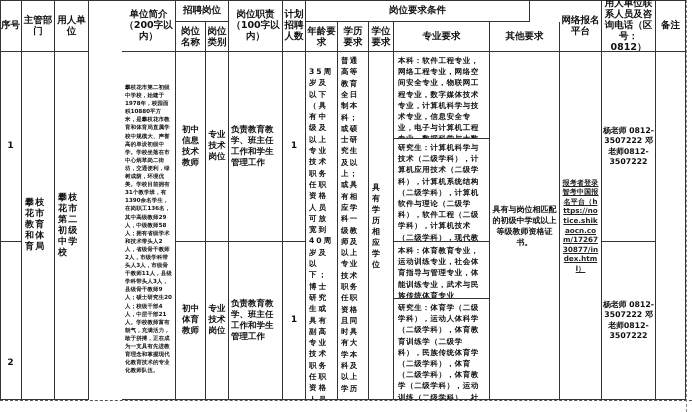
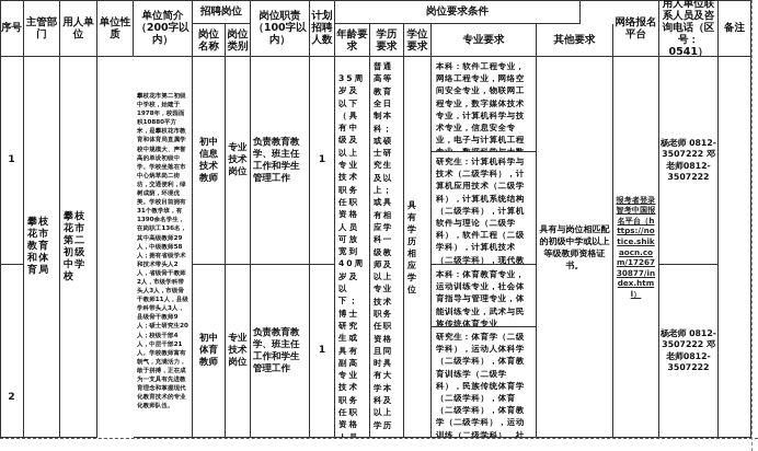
  序号
  主管部门
  用人单位
+ 单位性质
  单位简介（200字以内）
  招聘岗位
  岗位名称
  岗位类别
  岗位职责（100字以内）
  计划招聘人数
  岗位要求条件
  年龄要求
  学历要求
  学位要求
  专业要求
  其他要求
  网络报名平台
- 用人单位联系人员及咨询电话（区号：0812）
+ 用人单位联系人员及咨询电话（区号：0541）
  备注
  1
  2
  攀枝花市教育和体育局
  攀枝花市第二初级中学校
  初中信息技术教师
  专业技术岗位
  负责教育教学、班主任工作和学生管理工作
  1
  初中体育教师
  专业技术岗位
  负责教育教学、班主任工作和学生管理工作
  1
  普通高等教育全日制本科；或硕士研究生及以上；或具有相应学科一级教师及以上专业技术职务任职资格且同时具有大学本科及以上学历
  具有学历相应学位
  本科：软件工程专业，网络工程专业，网络空间安全专业，物联网工程专业，数字媒体技术专业，计算机科学与技术专业，信息安全专业，电子与计算机工程专业，数据科学与大数
  研究生：计算机科学与技术（二级学科），计算机应用技术（二级学科），计算机系统结构（二级学科），计算机软件与理论（二级学科），软件工程（二级学科），计算机技术（二级学科），现代教
  本科：体育教育专业，运动训练专业，社会体育指导与管理专业，体能训练专业，武术与民族传统体育专业
  研究生：体育学（二级学科），运动人体科学（二级学科），体育教育训练学（二级学科），民族传统体育学（二级学科），体育（二级学科），体育教学（二级学科），运动训练（二级学科），社
  具有与岗位相匹配的初级中学或以上等级教师资格证书。
  报考者登录智考中国报名平台（https://notice.shikaocn.com/1726730877/index.html）
  杨老师 0812-3507222 邓老师0812-3507222
  杨老师 0812-3507222 邓老师0812-3507222
